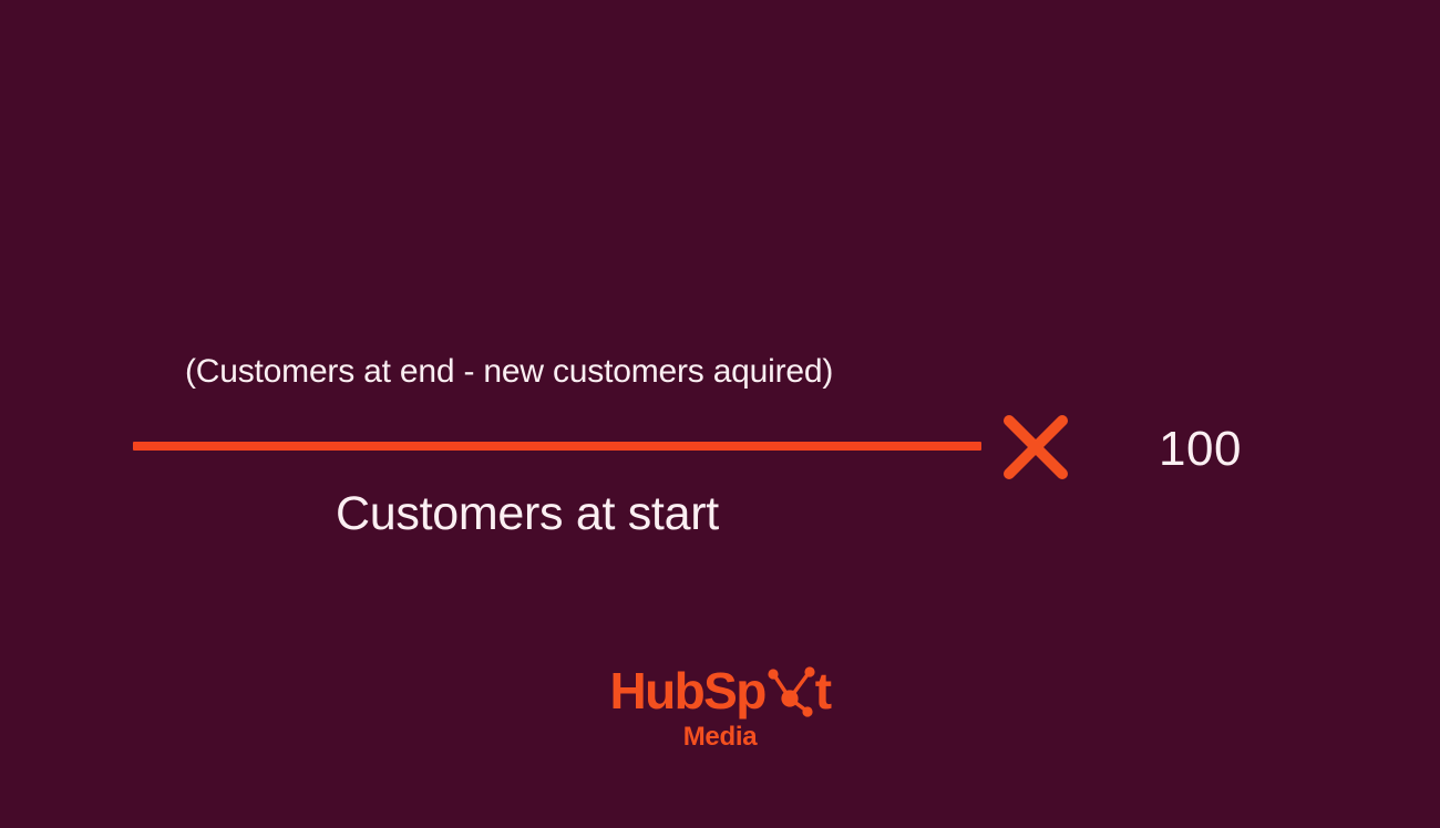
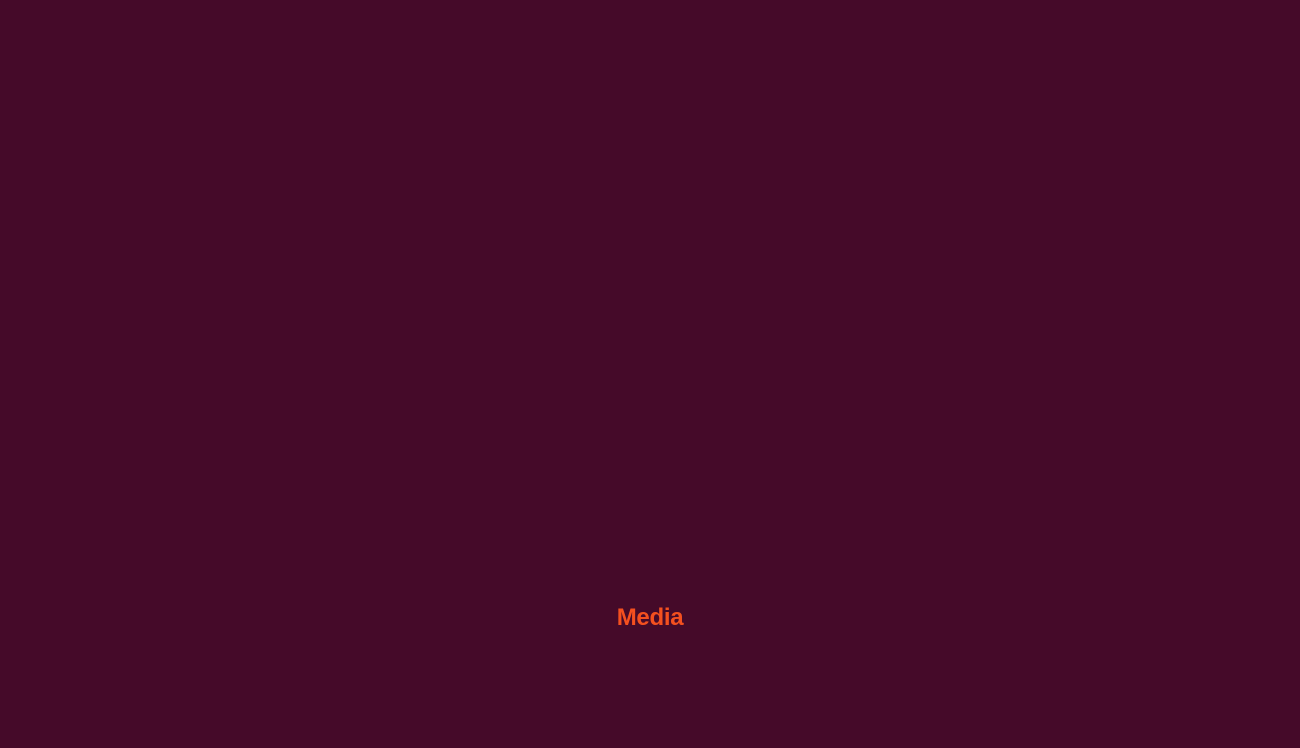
- (Customers at end - new customers aquired)
- Customers at start
- 100
- HubSp
- t
  Media
